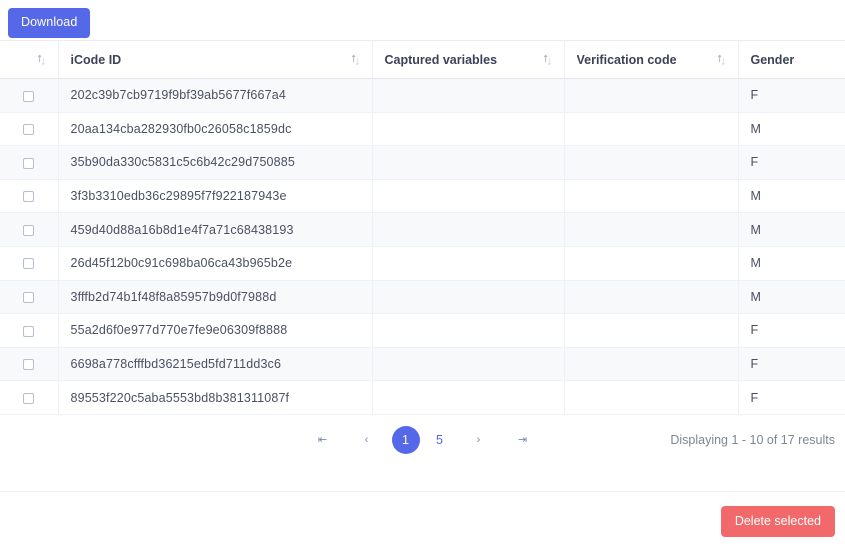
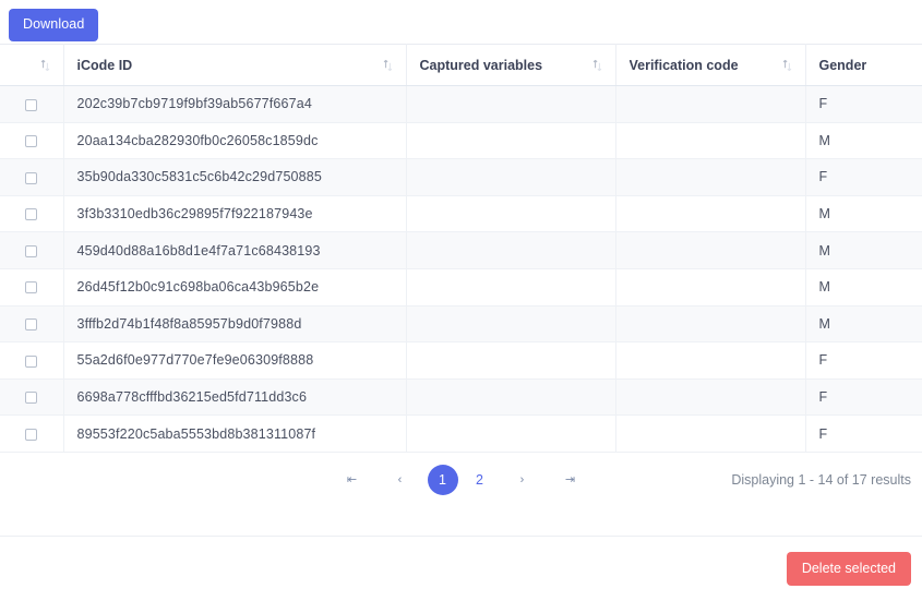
  Download
  	iCode ID	Captured variables	Verification code	Gender
  	202c39b7cb9719f9bf39ab5677f667a4			F
  	20aa134cba282930fb0c26058c1859dc			M
  	35b90da330c5831c5c6b42c29d750885			F
  	3f3b3310edb36c29895f7f922187943e			M
  	459d40d88a16b8d1e4f7a71c68438193			M
  	26d45f12b0c91c698ba06ca43b965b2e			M
  	3fffb2d74b1f48f8a85957b9d0f7988d			M
  	55a2d6f0e977d770e7fe9e06309f8888			F
  	6698a778cfffbd36215ed5fd711dd3c6			F
  	89553f220c5aba5553bd8b381311087f			F
  ⇤
  ‹
  1
- 5
+ 2
  ›
  ⇥
- Displaying 1 - 10 of 17 results
+ Displaying 1 - 14 of 17 results
  Delete selected
